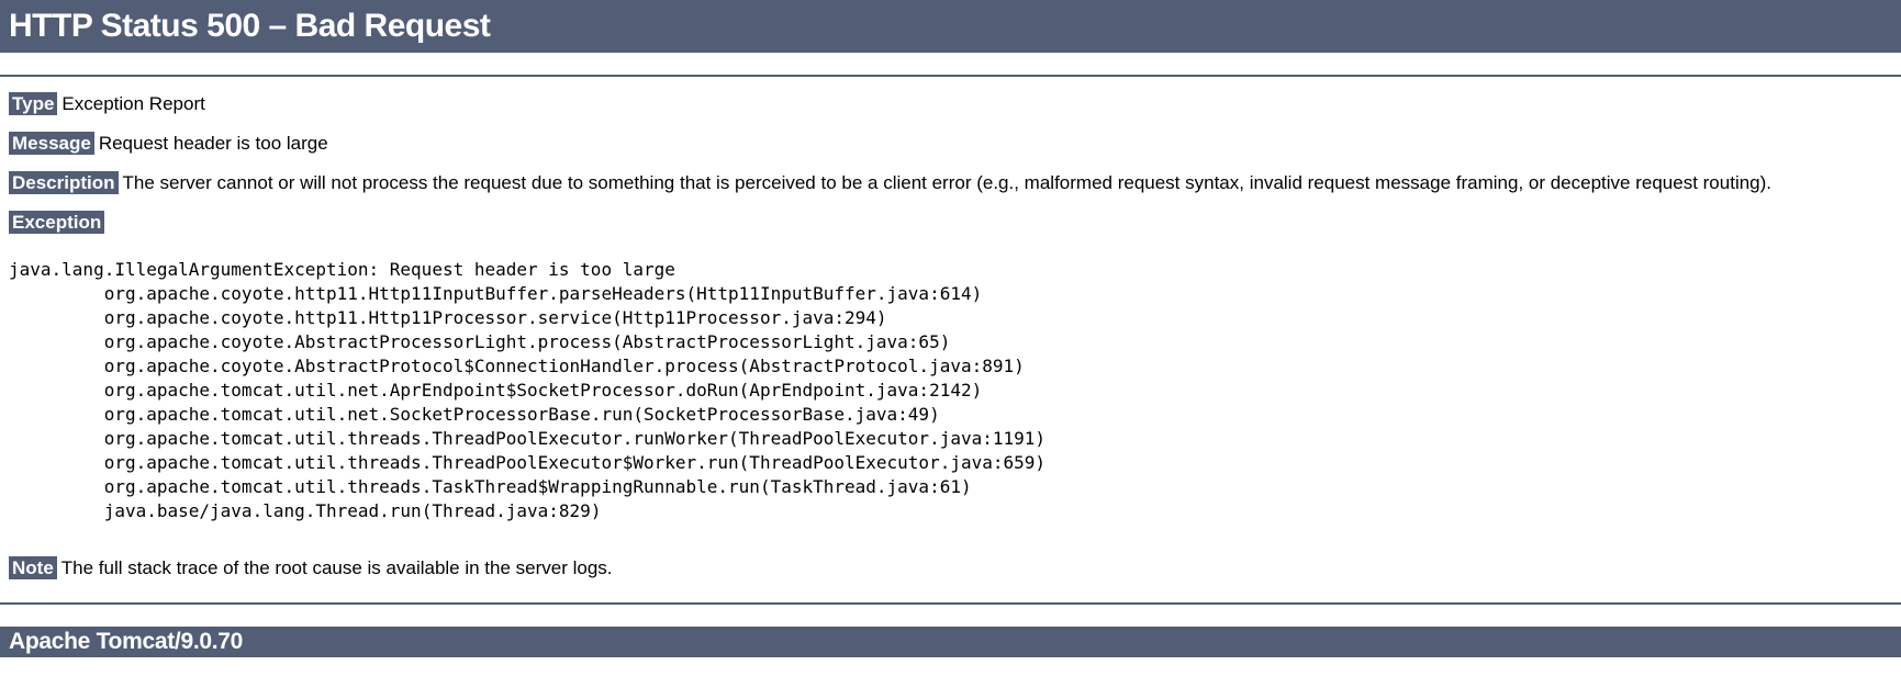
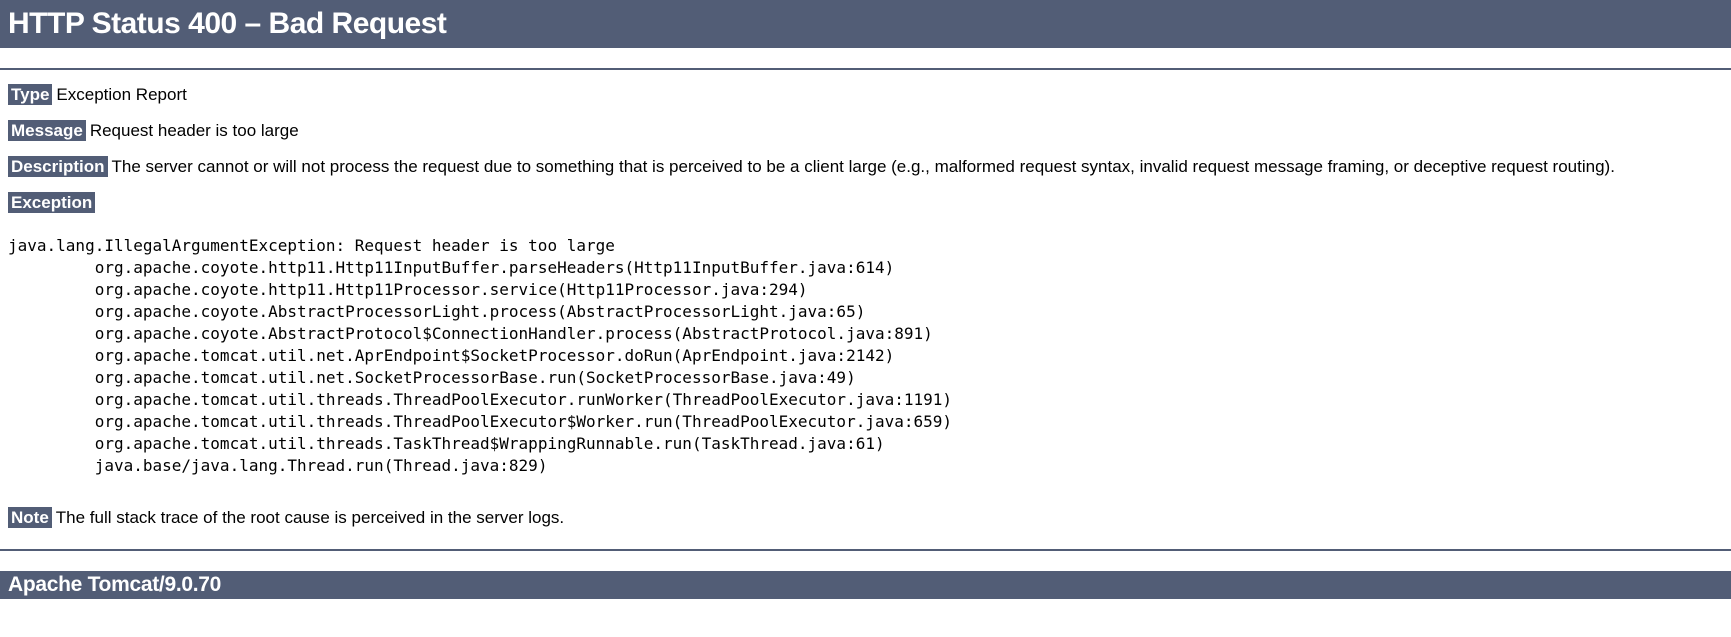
- HTTP Status 500 – Bad Request
+ HTTP Status 400 – Bad Request
  Type Exception Report
  Message Request header is too large
- Description The server cannot or will not process the request due to something that is perceived to be a client error (e.g., malformed request syntax, invalid request message framing, or deceptive request routing).
+ Description The server cannot or will not process the request due to something that is perceived to be a client large (e.g., malformed request syntax, invalid request message framing, or deceptive request routing).
  Exception
  java.lang.IllegalArgumentException: Request header is too large
  org.apache.coyote.http11.Http11InputBuffer.parseHeaders(Http11InputBuffer.java:614)
  org.apache.coyote.http11.Http11Processor.service(Http11Processor.java:294)
  org.apache.coyote.AbstractProcessorLight.process(AbstractProcessorLight.java:65)
  org.apache.coyote.AbstractProtocol$ConnectionHandler.process(AbstractProtocol.java:891)
  org.apache.tomcat.util.net.AprEndpoint$SocketProcessor.doRun(AprEndpoint.java:2142)
  org.apache.tomcat.util.net.SocketProcessorBase.run(SocketProcessorBase.java:49)
  org.apache.tomcat.util.threads.ThreadPoolExecutor.runWorker(ThreadPoolExecutor.java:1191)
  org.apache.tomcat.util.threads.ThreadPoolExecutor$Worker.run(ThreadPoolExecutor.java:659)
  org.apache.tomcat.util.threads.TaskThread$WrappingRunnable.run(TaskThread.java:61)
  java.base/java.lang.Thread.run(Thread.java:829)
- Note The full stack trace of the root cause is available in the server logs.
+ Note The full stack trace of the root cause is perceived in the server logs.
  Apache Tomcat/9.0.70
